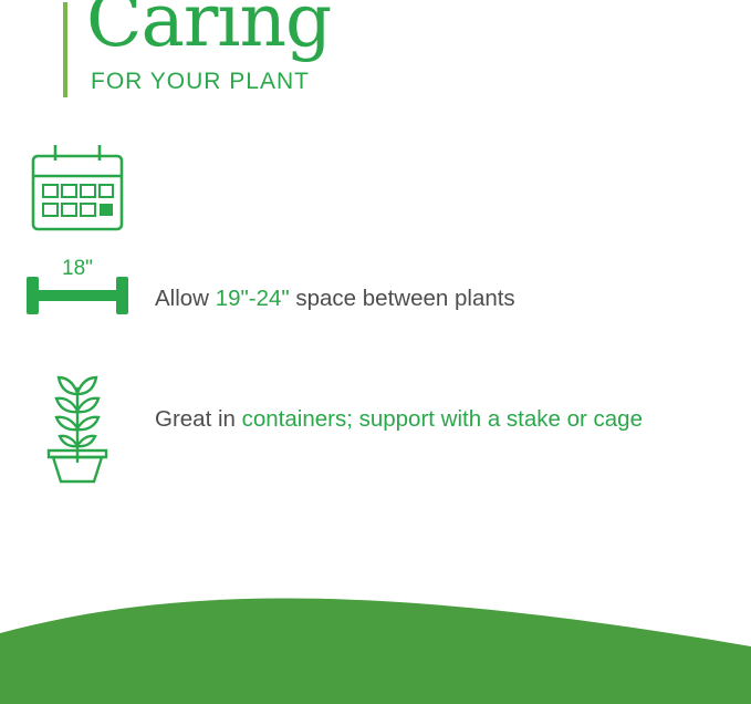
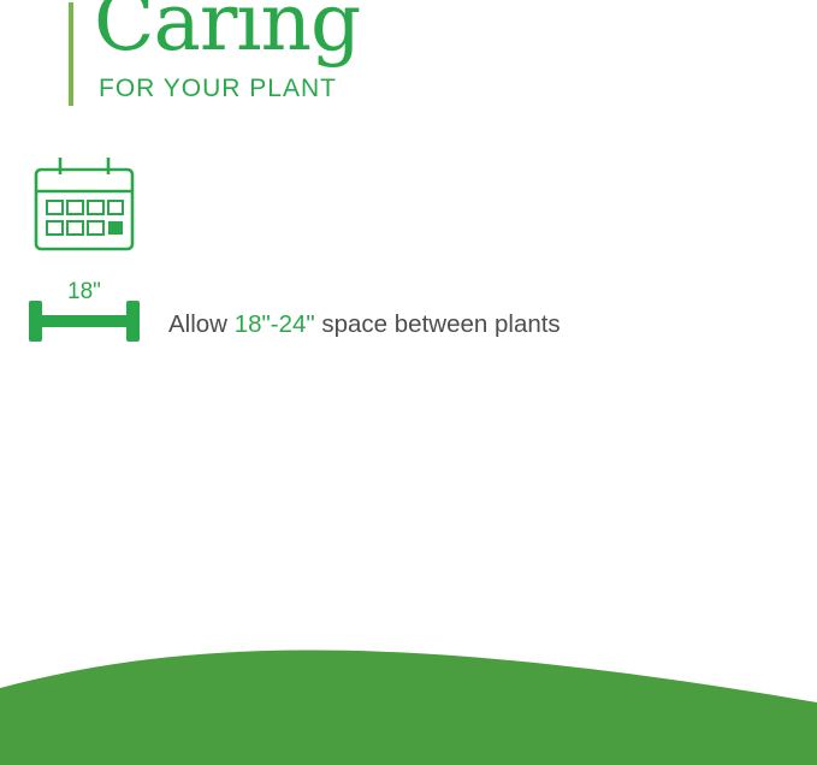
  Caring
  FOR YOUR PLANT
  18"
- Allow 19"-24" space between plants
+ Allow 18"-24" space between plants
- Great in containers; support with a stake or cage
